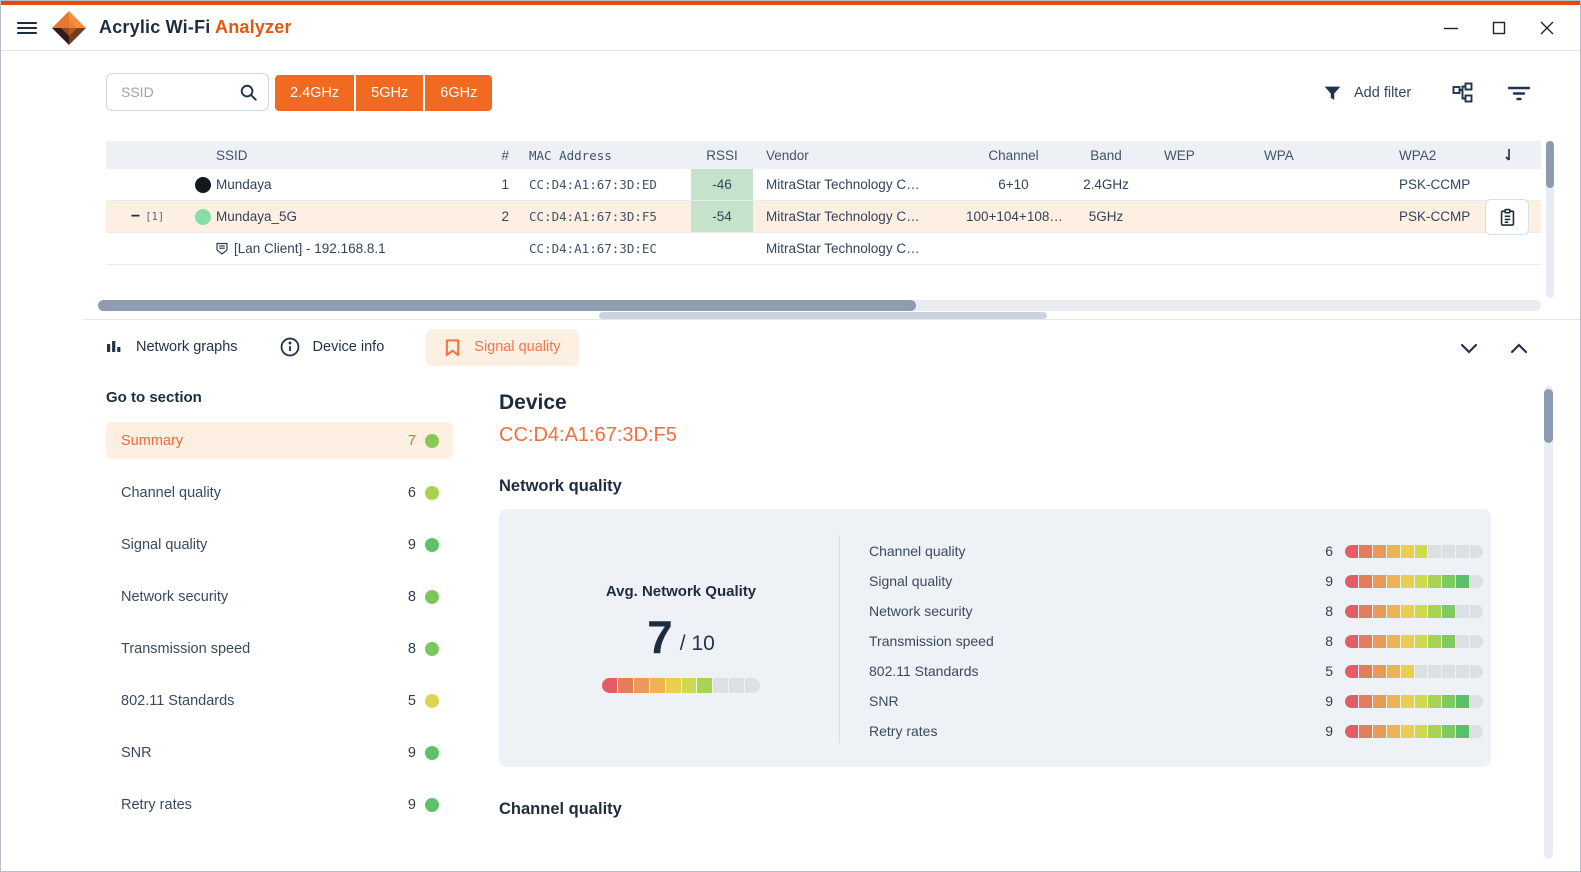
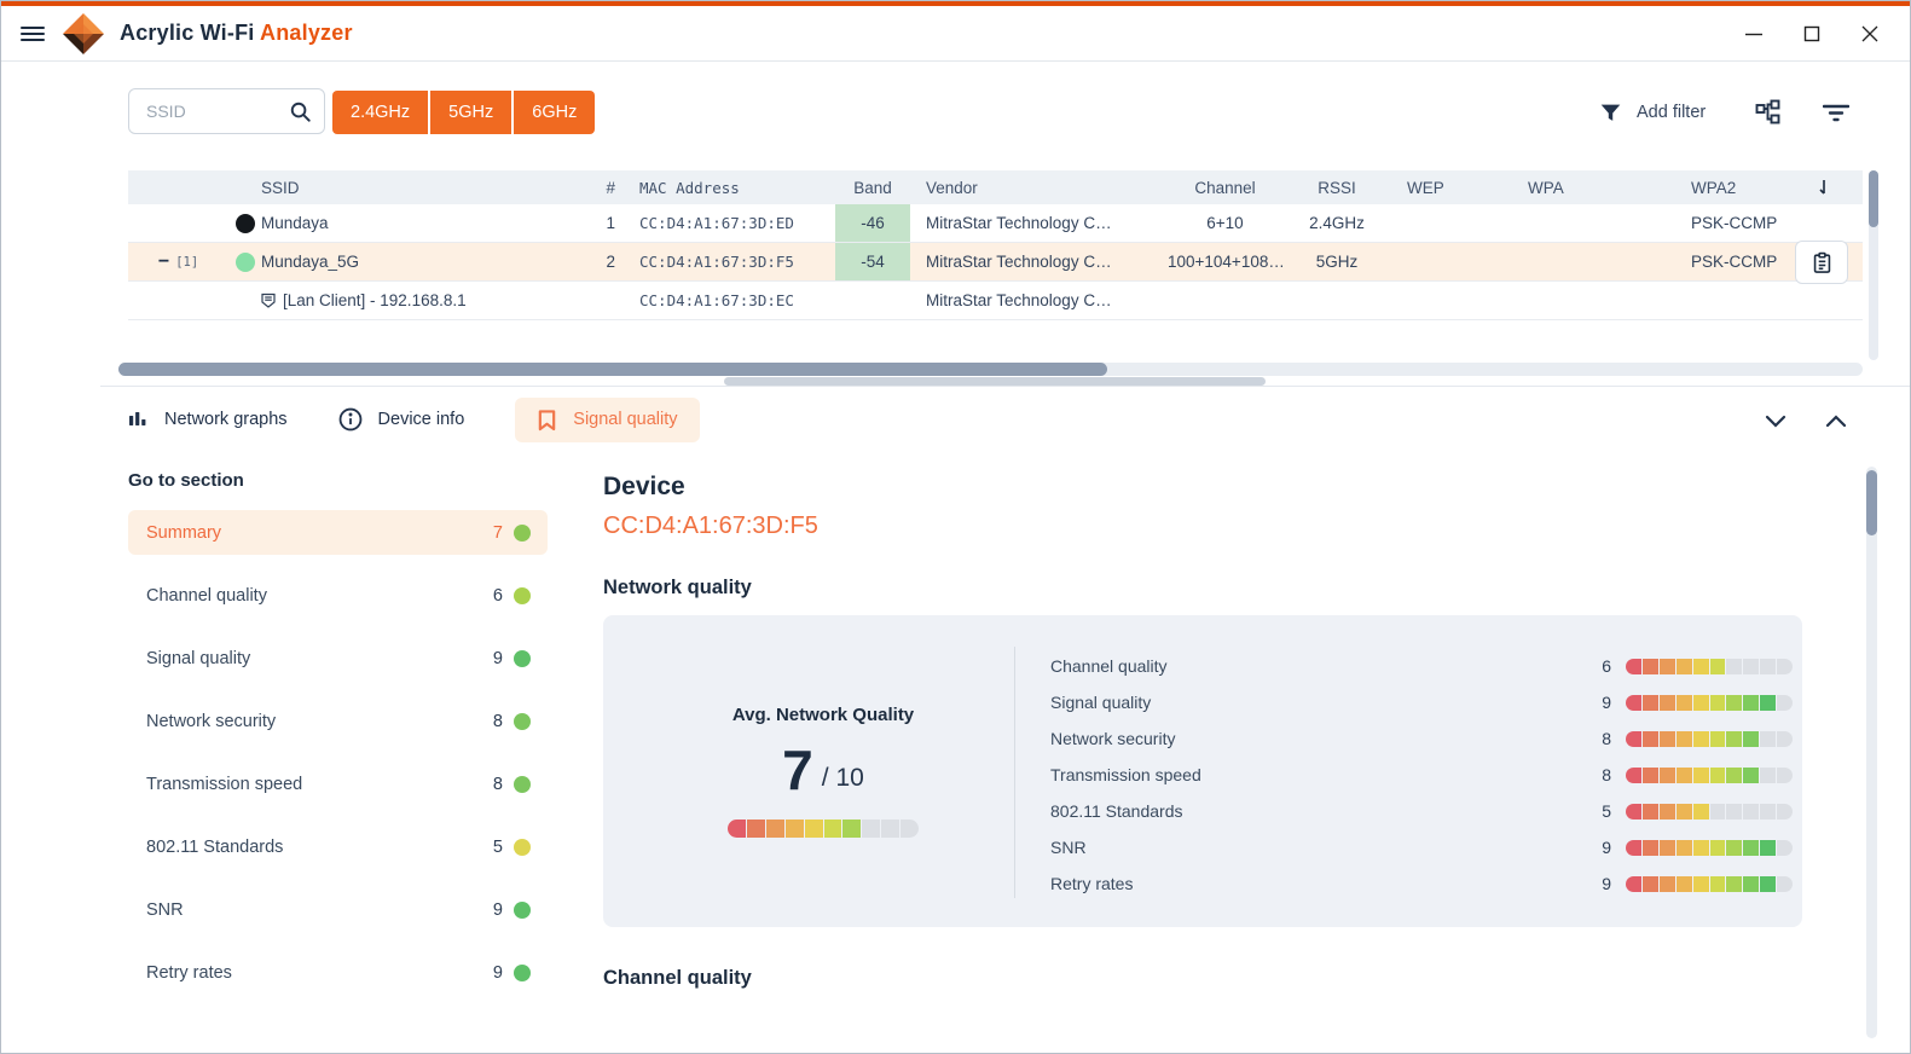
  Acrylic Wi-Fi Analyzer
  SSID
  2.4GHz
  5GHz
  6GHz
  Add filter
  SSID
  #
  MAC Address
- RSSI
+ Band
  Vendor
  Channel
- Band
+ RSSI
  WEP
  WPA
  WPA2
  Mundaya
  1
  CC:D4:A1:67:3D:ED
  -46
  MitraStar Technology C…
  6+10
  2.4GHz
  PSK-CCMP
  −
  [1]
  Mundaya_5G
  2
  CC:D4:A1:67:3D:F5
  -54
  MitraStar Technology C…
  100+104+108…
  5GHz
  PSK-CCMP
  [Lan Client] - 192.168.8.1
  CC:D4:A1:67:3D:EC
  MitraStar Technology C…
  Network graphs
  Device info
  Signal quality
  Go to section
  Summary
  7
  Channel quality
  6
  Signal quality
  9
  Network security
  8
  Transmission speed
  8
  802.11 Standards
  5
  SNR
  9
  Retry rates
  9
  Device
  CC:D4:A1:67:3D:F5
  Network quality
  Avg. Network Quality
  7
  / 10
  Channel quality
  6
  Signal quality
  9
  Network security
  8
  Transmission speed
  8
  802.11 Standards
  5
  SNR
  9
  Retry rates
  9
  Channel quality
